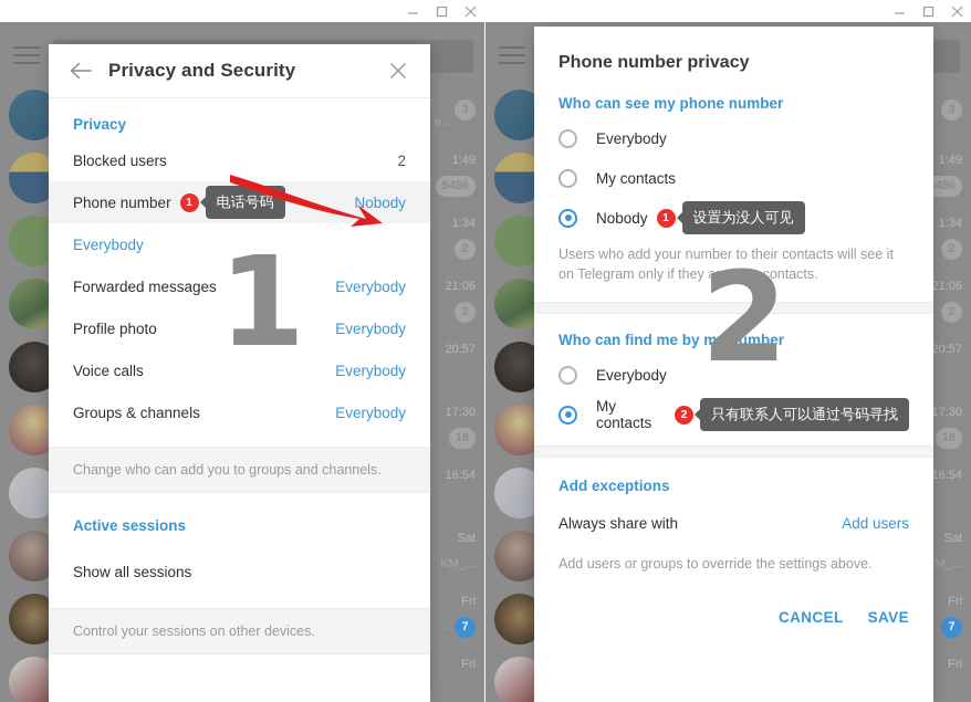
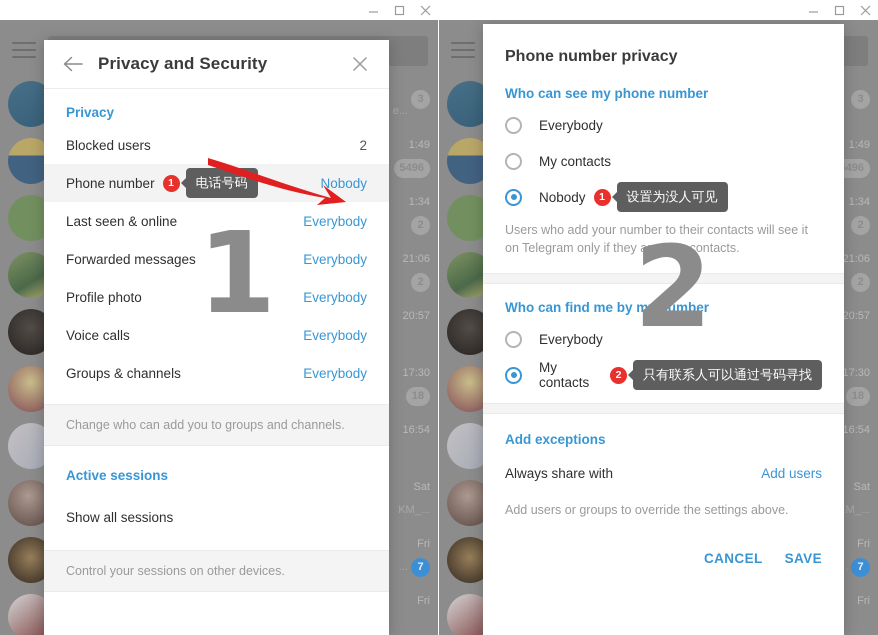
  e...
  3
  1:49
  5496
  1:34
  2
  21:06
  2
  20:57
  17:30
  18
  16:54
  KM_...
  Sat
  ...
  Fri
  7
  Fri
  Privacy and Security
  Privacy
  Blocked users
  2
  Phone number
  1
  电话号码
  Nobody
+ Last seen & online
  Everybody
  Forwarded messages
  Everybody
  Profile photo
  Everybody
  Voice calls
  Everybody
  Groups & channels
  Everybody
  Change who can add you to groups and channels.
  Active sessions
  Show all sessions
  Control your sessions on other devices.
  1
  3
  1:49
  496
  1:34
  2
  21:06
  2
  20:57
  17:30
  18
  16:54
  M_...
  Sat
  Fri
  7
  Fri
  Phone number privacy
  Who can see my phone number
  Everybody
  My contacts
  Nobody
  1
  设置为没人可见
  Users who add your number to their contacts will see it on Telegram only if they are your contacts.
  Who can find me by my number
  Everybody
  My contacts
  2
  只有联系人可以通过号码寻找
  Add exceptions
  Always share with
  Add users
  Add users or groups to override the settings above.
  CANCEL
  SAVE
  2
